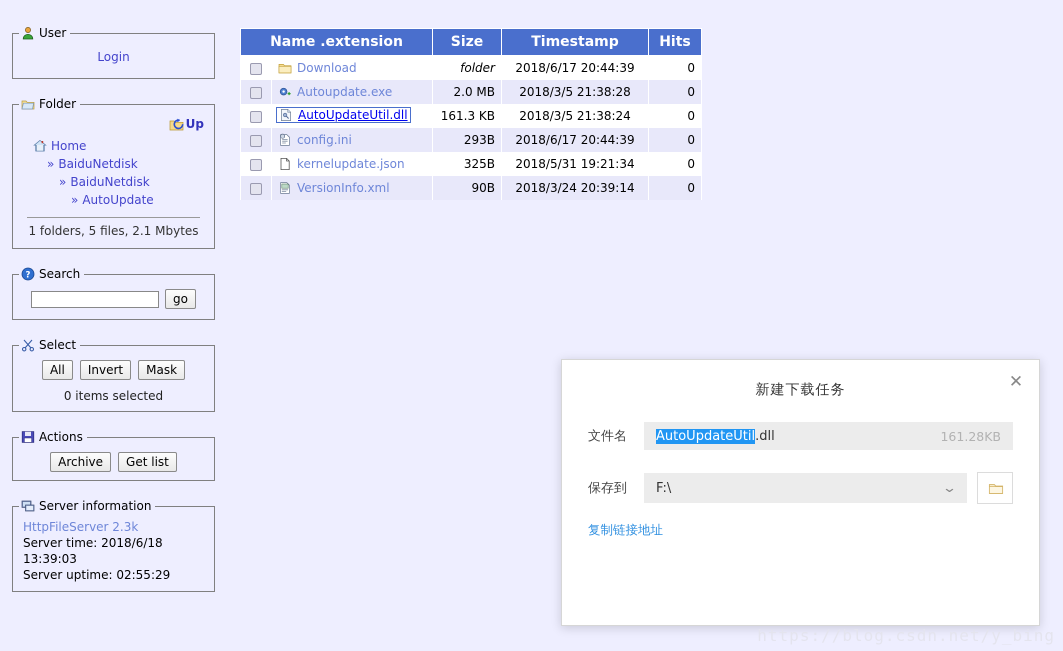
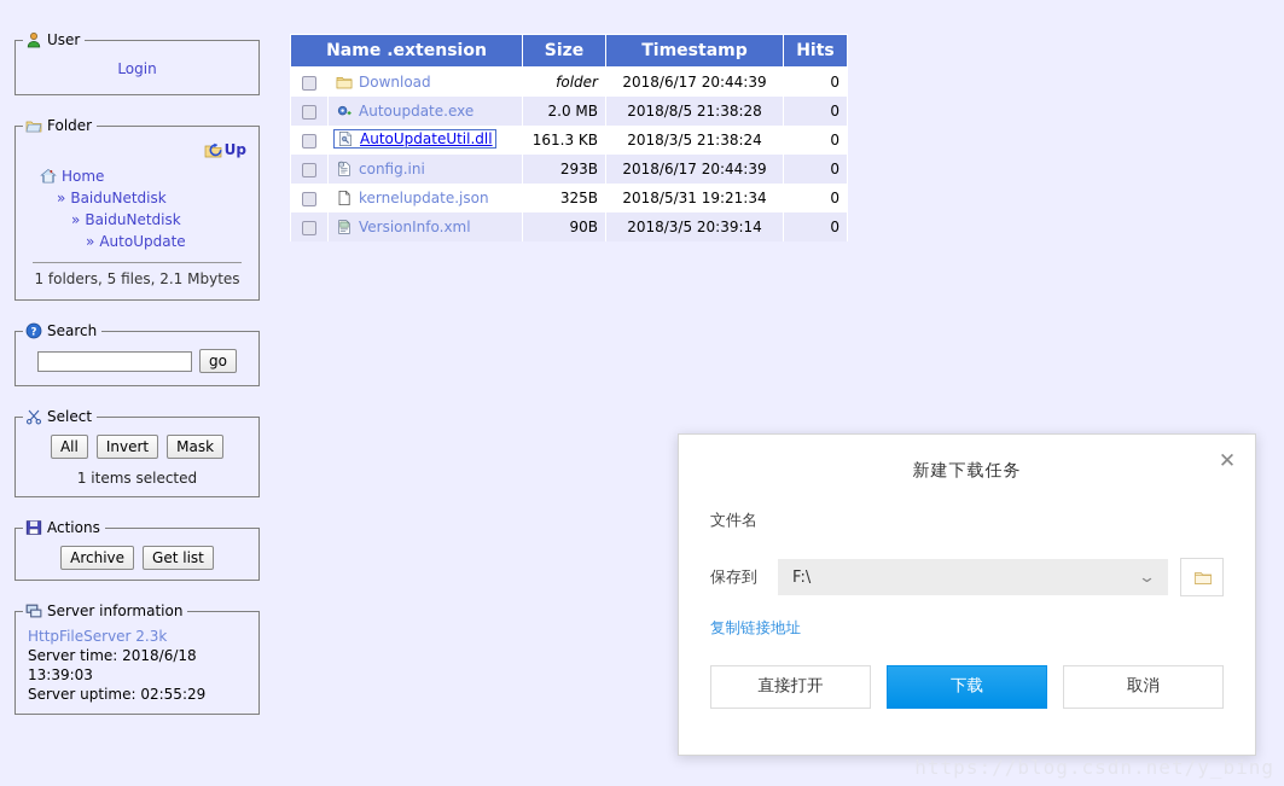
  User
  Login
  Folder
  Up
  Home
  »
  BaiduNetdisk
  »
  BaiduNetdisk
  »
  AutoUpdate
  1 folders, 5 files, 2.1 Mbytes
  ?
  Search
  go
  Select
  All
  Invert
  Mask
- 0 items selected
+ 1 items selected
  Actions
  Archive
  Get list
  Server information
  HttpFileServer 2.3k
  Server time: 2018/6/18 13:39:03
  Server uptime: 02:55:29
  Name .extension	Size	Timestamp	Hits
  	Download	folder	2018/6/17 20:44:39	0
- 	Autoupdate.exe	2.0 MB	2018/3/5 21:38:28	0
+ 	Autoupdate.exe	2.0 MB	2018/8/5 21:38:28	0
  	AutoUpdateUtil.dll	161.3 KB	2018/3/5 21:38:24	0
  	config.ini	293B	2018/6/17 20:44:39	0
  	kernelupdate.json	325B	2018/5/31 19:21:34	0
- 	VersionInfo.xml	90B	2018/3/24 20:39:14	0
+ 	VersionInfo.xml	90B	2018/3/5 20:39:14	0
  ✕
  新建下载任务
  文件名
- AutoUpdateUtil.dll
- 161.28KB
  保存到
  F:\
  ⌄
  复制链接地址
+ 直接打开
+ 下载
+ 取消
  https://blog.csdn.net/y_bing
